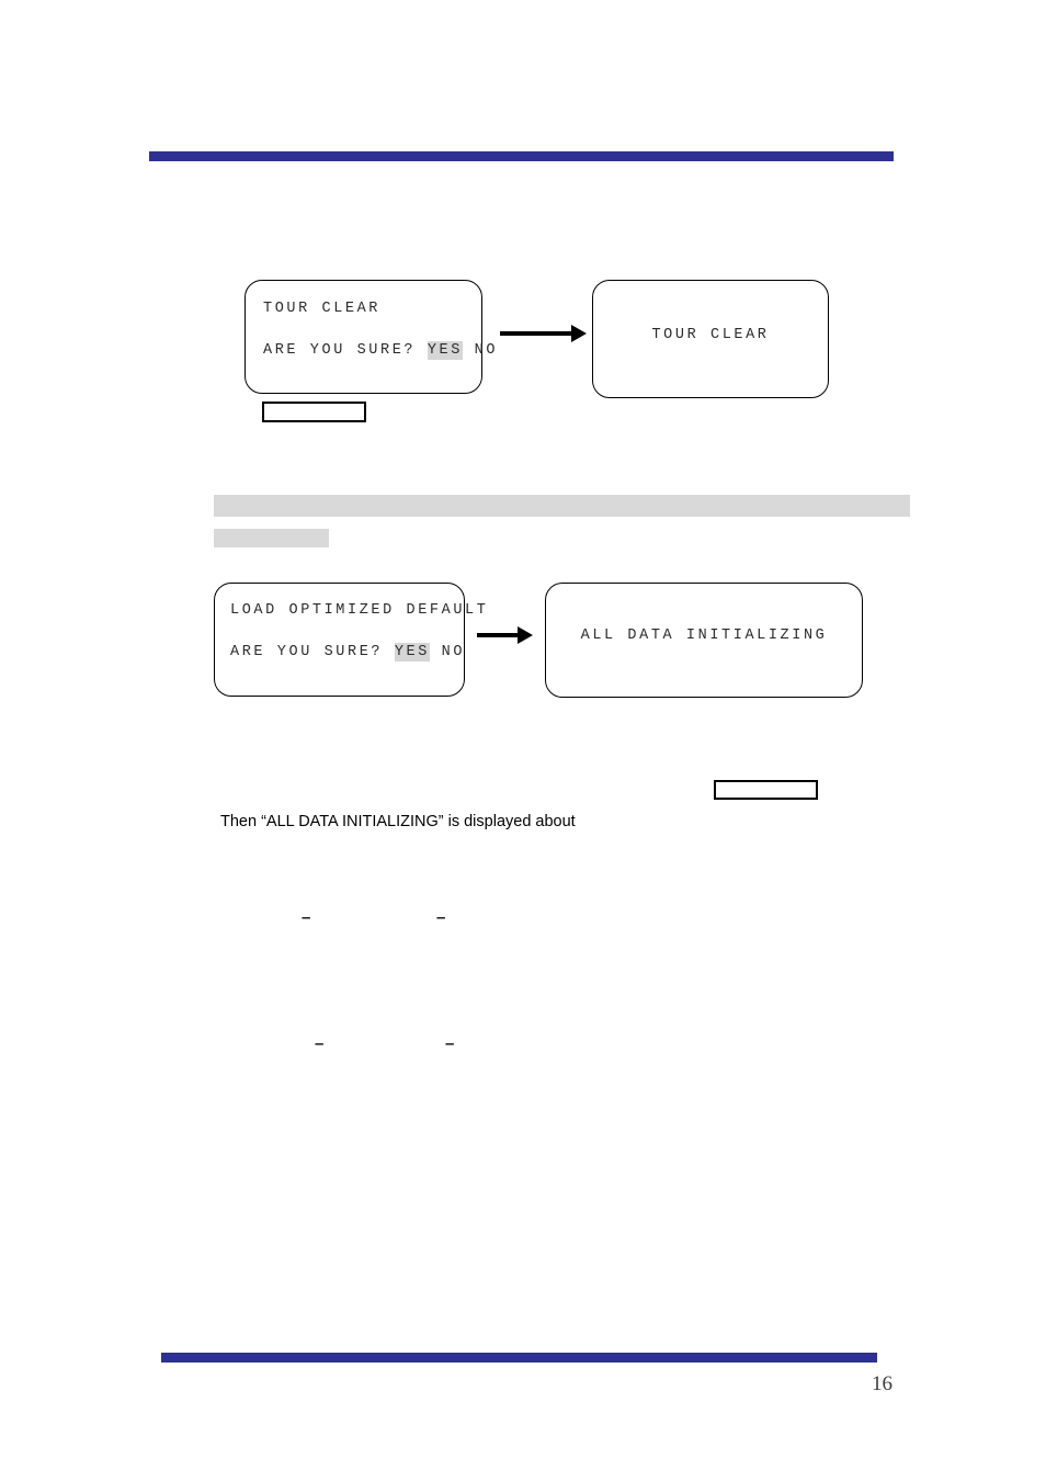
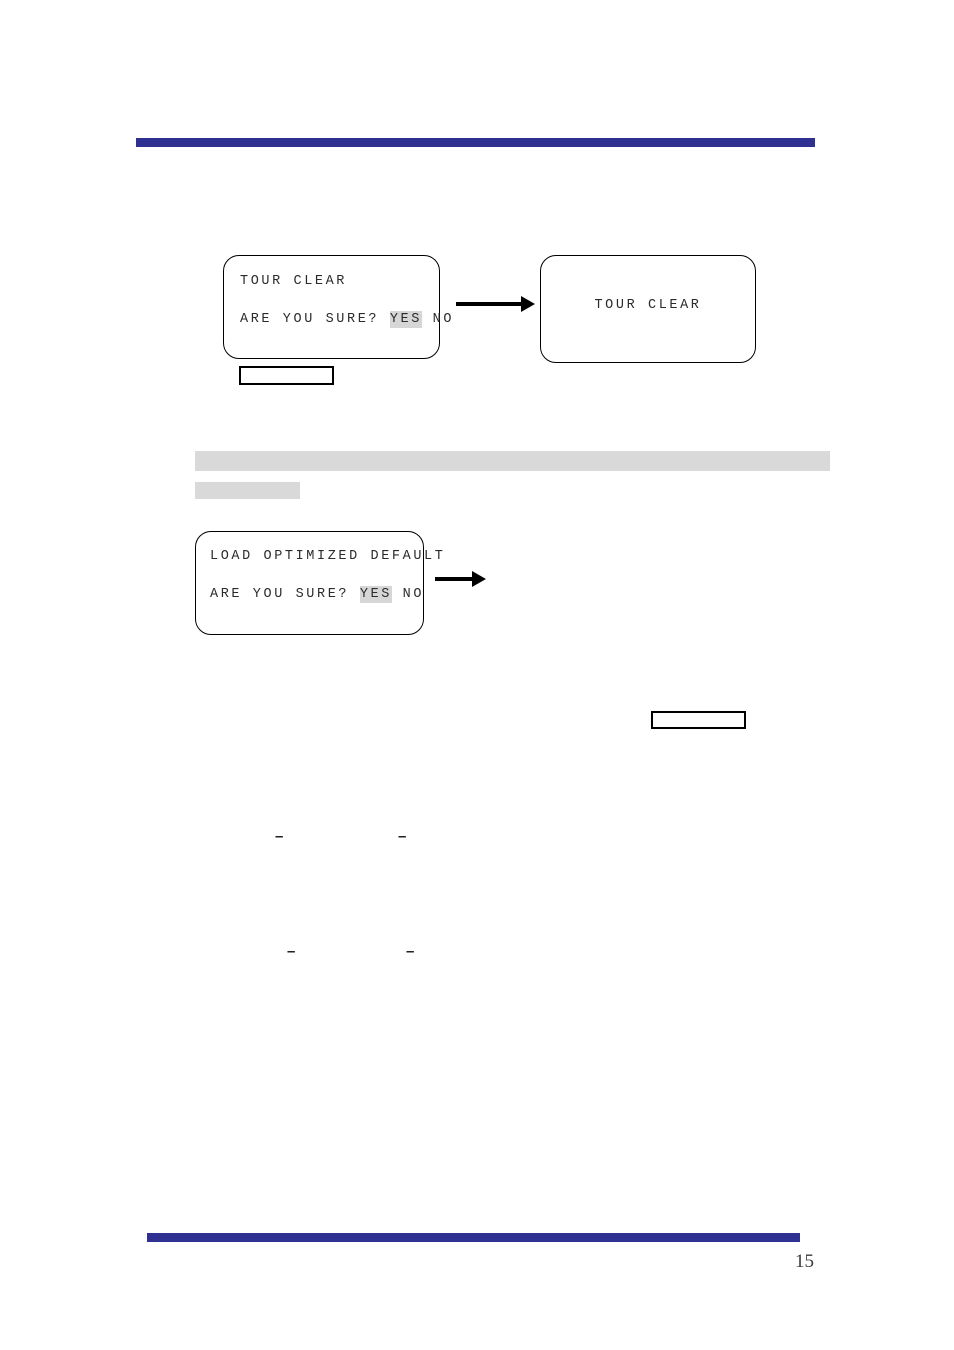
  TOUR CLEAR
  ARE YOU SURE? YES NO
  TOUR CLEAR
  LOAD OPTIMIZED DEFAULT
  ARE YOU SURE? YES NO
- ALL DATA INITIALIZING
- Then “ALL DATA INITIALIZING” is displayed about
  –
  –
  –
  –
- 16
+ 15
